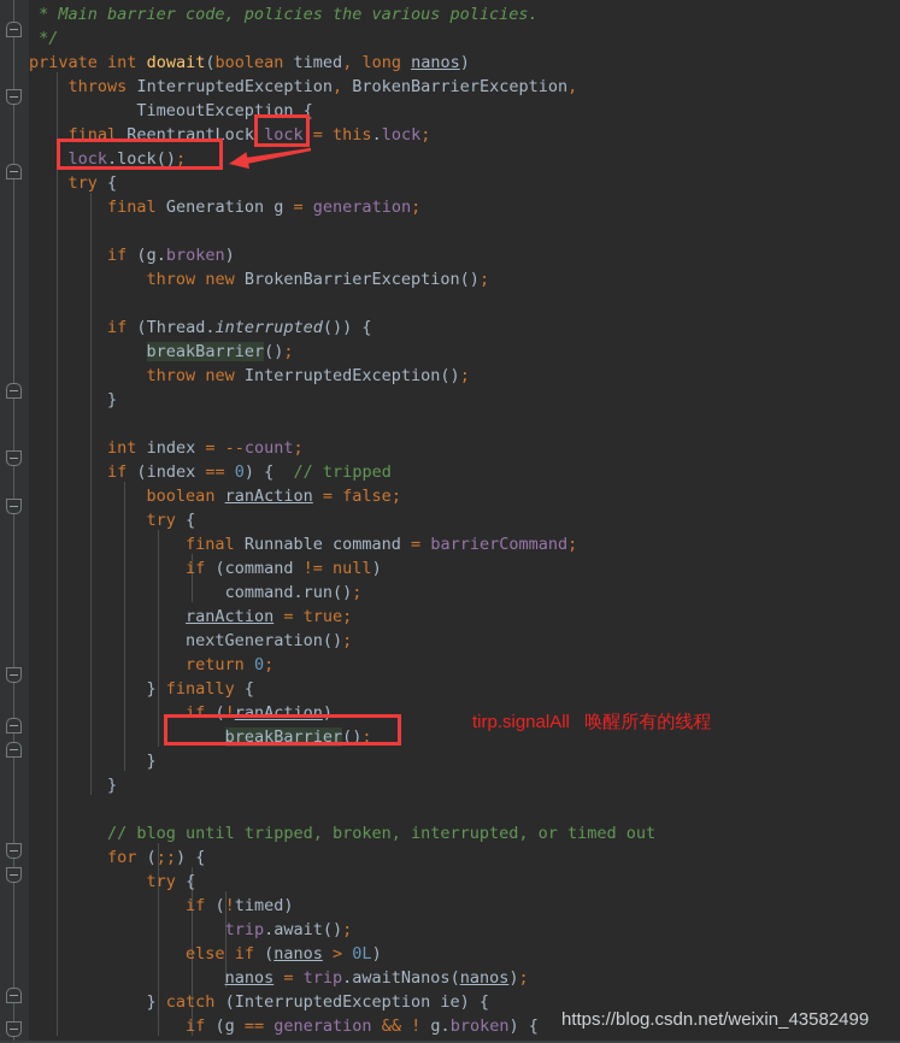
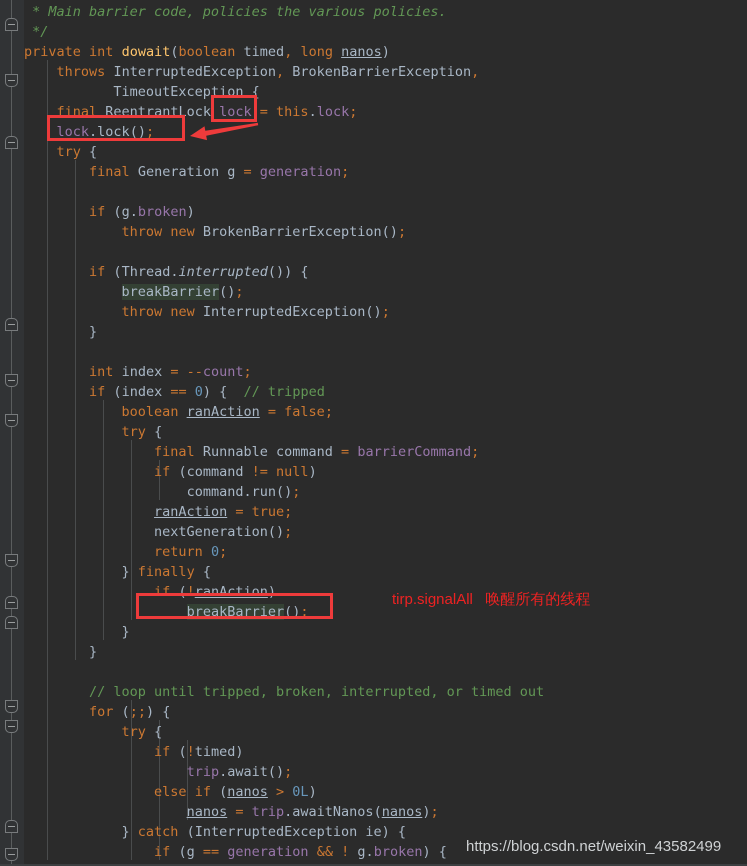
  * Main barrier code, policies the various policies.
  */
  private int dowait(boolean timed, long nanos)
  throws InterruptedException, BrokenBarrierException,
  TimeoutException {
  final ReentrantLock lock = this.lock;
  lock.lock();
  try {
  final Generation g = generation;
  if (g.broken)
  throw new BrokenBarrierException();
  if (Thread.interrupted()) {
  breakBarrier();
  throw new InterruptedException();
  }
  int index = --count;
  if (index == 0) { // tripped
  boolean ranAction = false;
  try {
  final Runnable command = barrierCommand;
  if (command != null)
  command.run();
  ranAction = true;
  nextGeneration();
  return 0;
  } finally {
  if (!ranAction)
  breakBarrier();
  }
  }
- // blog until tripped, broken, interrupted, or timed out
+ // loop until tripped, broken, interrupted, or timed out
  for (;;) {
  try {
  if (!timed)
  trip.await();
  else if (nanos > 0L)
  nanos = trip.awaitNanos(nanos);
  } catch (InterruptedException ie) {
  if (g == generation && ! g.broken) {
  tirp.signalAll 唤醒所有的线程
  https://blog.csdn.net/weixin_43582499
